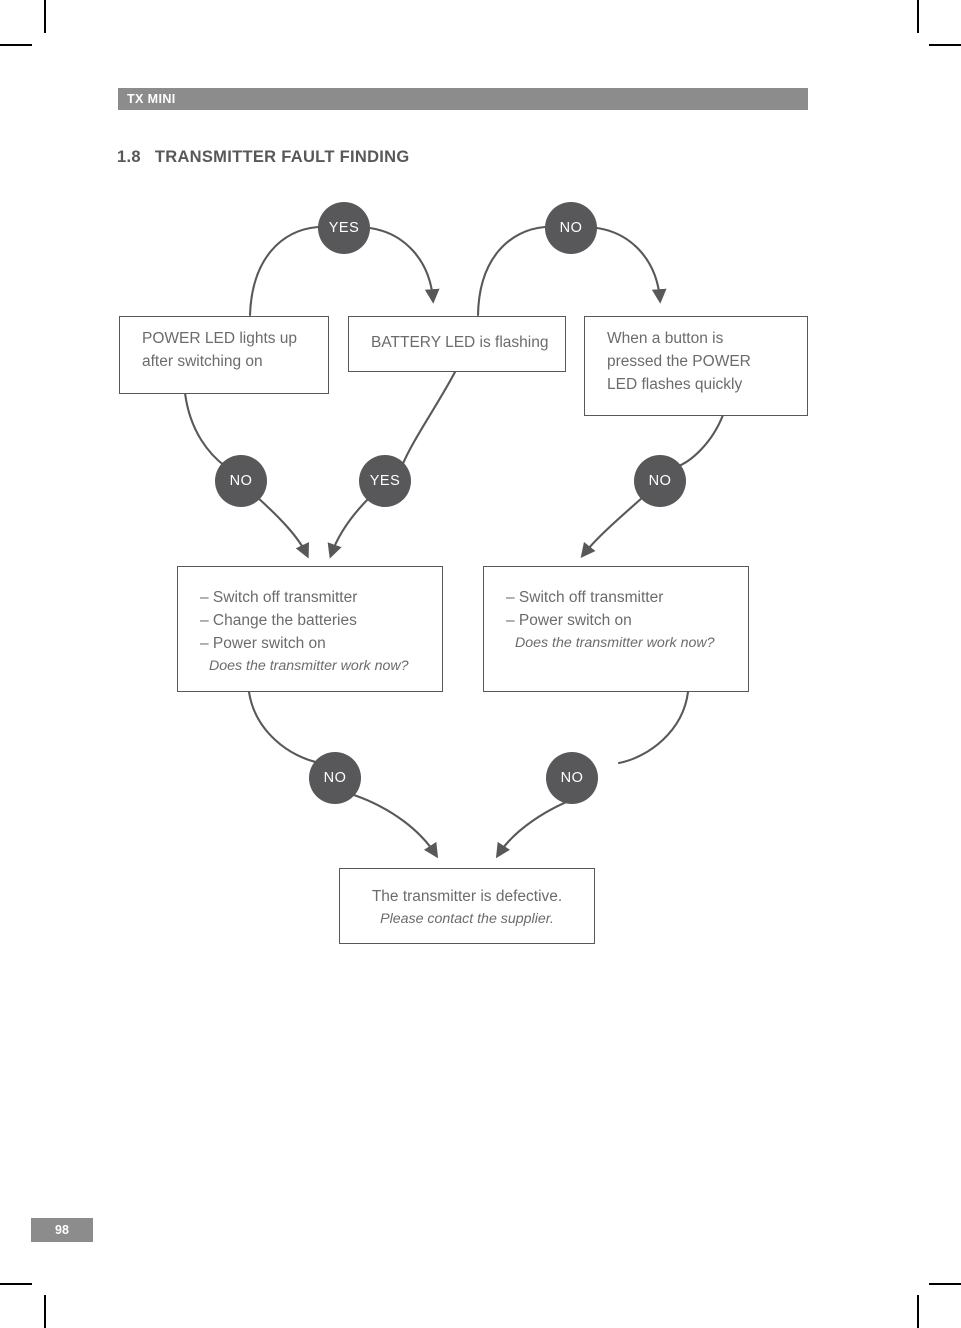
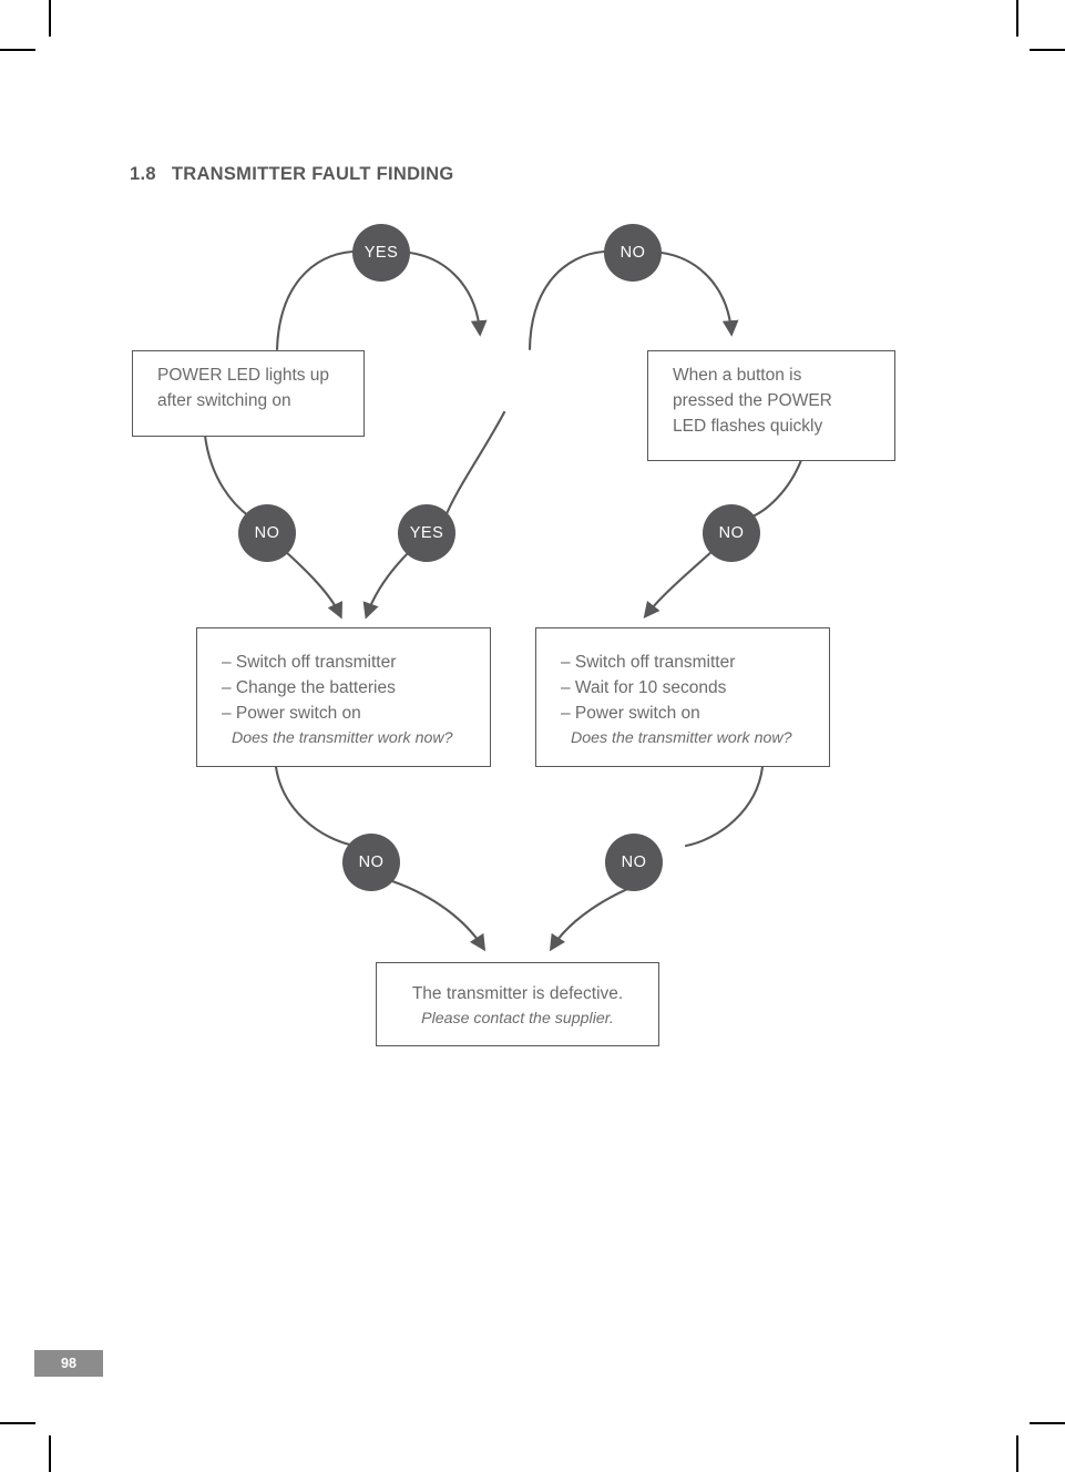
- TX MINI
  1.8 TRANSMITTER FAULT FINDING
  YES
  NO
  POWER LED lights up
  after switching on
- BATTERY LED is flashing
  When a button is
  pressed the POWER
  LED flashes quickly
  NO
  YES
  NO
  – Switch off transmitter
  – Change the batteries
  – Power switch on
  Does the transmitter work now?
  – Switch off transmitter
+ – Wait for 10 seconds
  – Power switch on
  Does the transmitter work now?
  NO
  NO
  The transmitter is defective.
  Please contact the supplier.
  98
